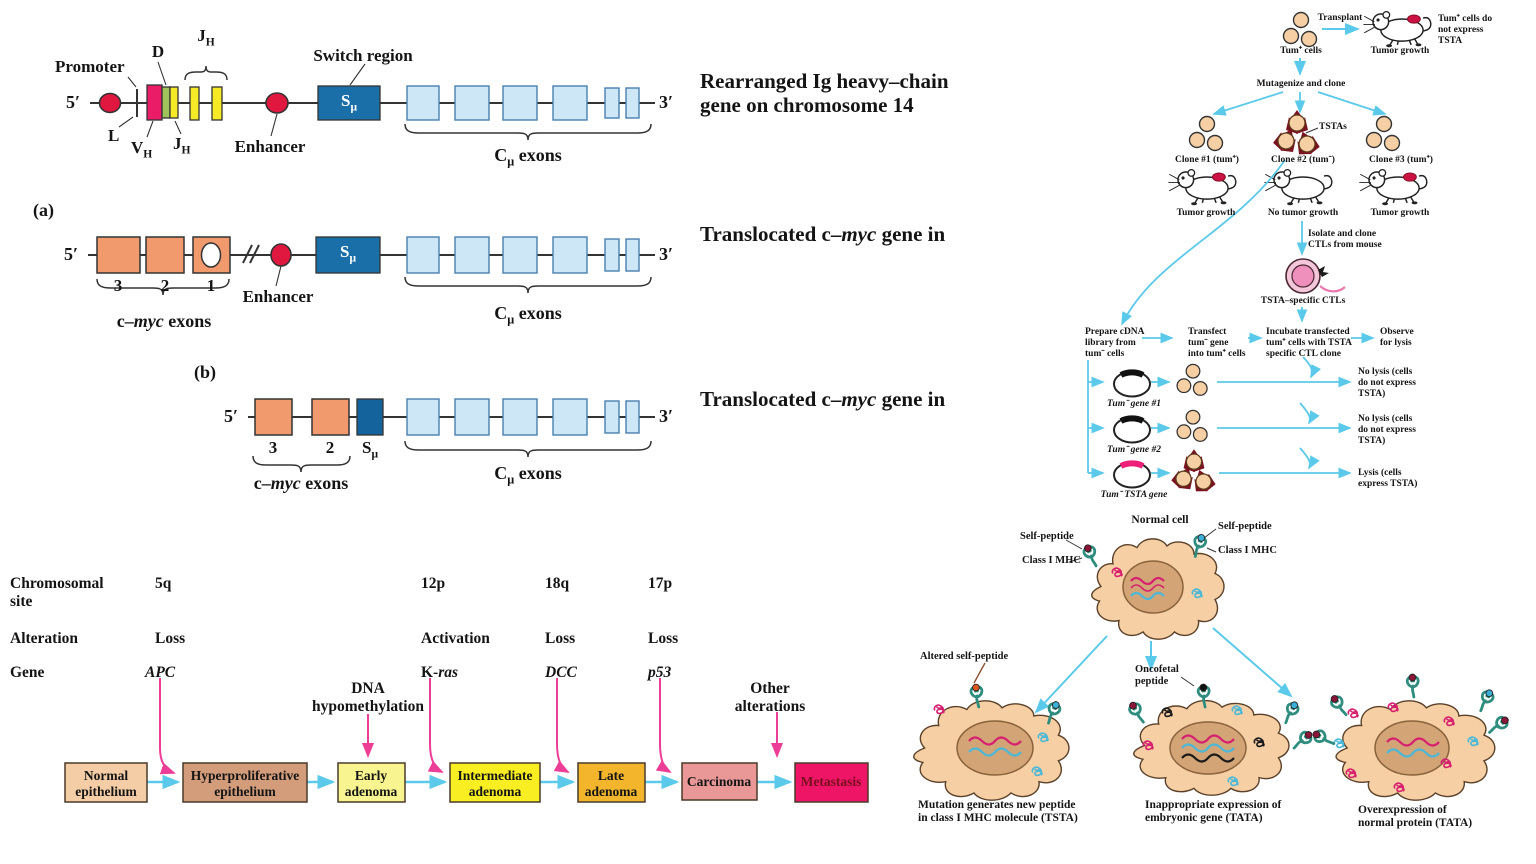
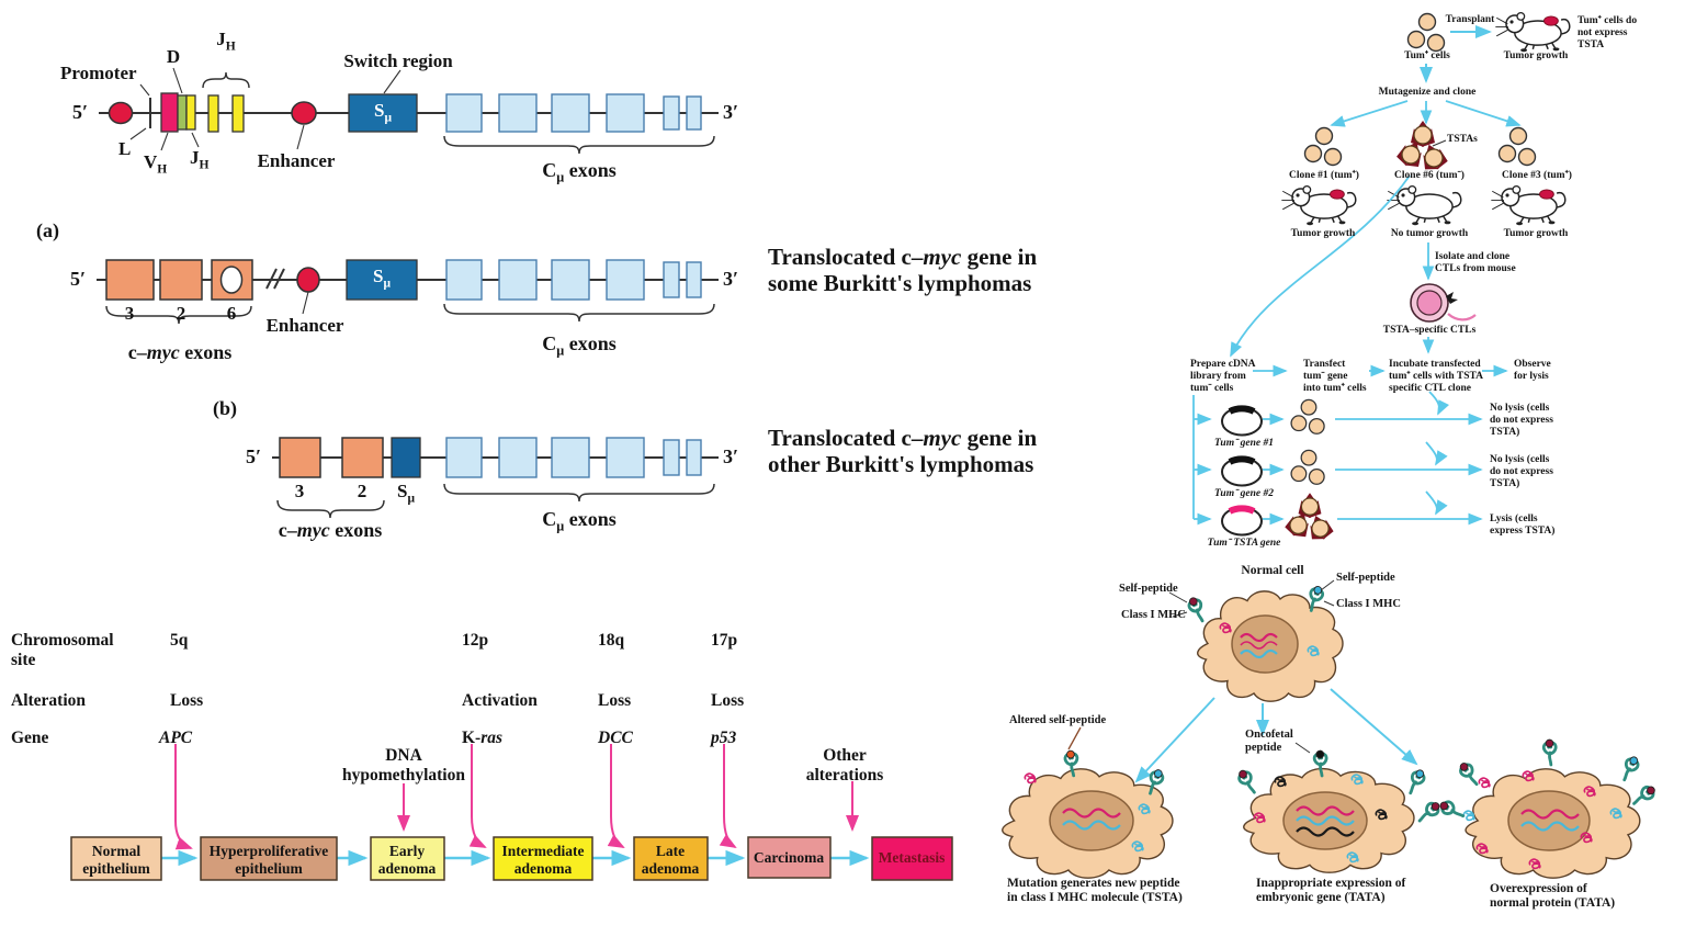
  5′
  Promoter
  D
  JH
  L
  VH
  JH
  Enhancer
  Switch region
  Sμ
  Cμ exons
  3′
- Rearranged Ig heavy–chain
- gene on chromosome 14
  (a)
  5′
  3
  2
- 1
+ 6
  Enhancer
  Sμ
  c–myc exons
  Cμ exons
  3′
  Translocated c–myc gene in
+ some Burkitt's lymphomas
  (b)
  5′
  3
  2
  Sμ
  c–myc exons
  Cμ exons
  3′
  Translocated c–myc gene in
+ other Burkitt's lymphomas
  Chromosomal
  site
  Alteration
  Gene
  5q
  12p
  18q
  17p
  Loss
  Activation
  Loss
  Loss
  APC
  K-ras
  DCC
  p53
  DNA
  hypomethylation
  Other
  alterations
  Normal
  epithelium
  Hyperproliferative
  epithelium
  Early
  adenoma
  Intermediate
  adenoma
  Late
  adenoma
  Carcinoma
  Metastasis
  Tum⁺ cells
  Transplant
  Tumor growth
  Tum⁺ cells do
  not express
  TSTA
  Mutagenize and clone
  Clone #1 (tum⁺)
- Clone #2 (tum⁻)
+ Clone #6 (tum⁻)
  Clone #3 (tum⁺)
  TSTAs
  Tumor growth
  No tumor growth
  Tumor growth
  Isolate and clone
  CTLs from mouse
  TSTA–specific CTLs
  Prepare cDNA
  library from
  tum⁻ cells
  Transfect
  tum⁻ gene
  into tum⁺ cells
  Incubate transfected
  tum⁺ cells with TSTA
  specific CTL clone
  Observe
  for lysis
  Tum⁻ gene #1
  Tum⁻ gene #2
  Tum⁻ TSTA gene
  No lysis (cells
  do not express
  TSTA)
  No lysis (cells
  do not express
  TSTA)
  Lysis (cells
  express TSTA)
  Normal cell
  Self-peptide
  Class I MHC
  Self-peptide
  Class I MHC
  Altered self-peptide
  Oncofetal
  peptide
  Mutation generates new peptide
  in class I MHC molecule (TSTA)
  Inappropriate expression of
  embryonic gene (TATA)
  Overexpression of
  normal protein (TATA)
